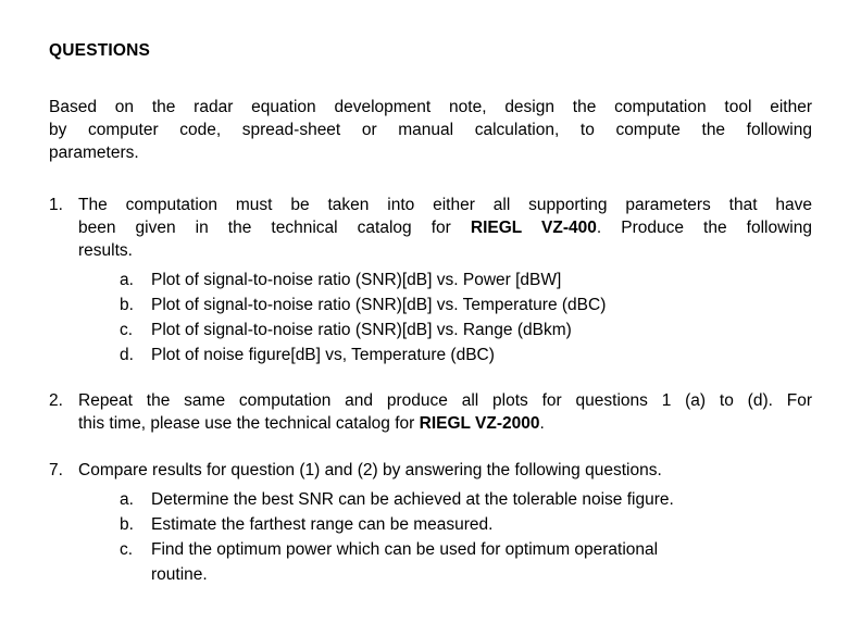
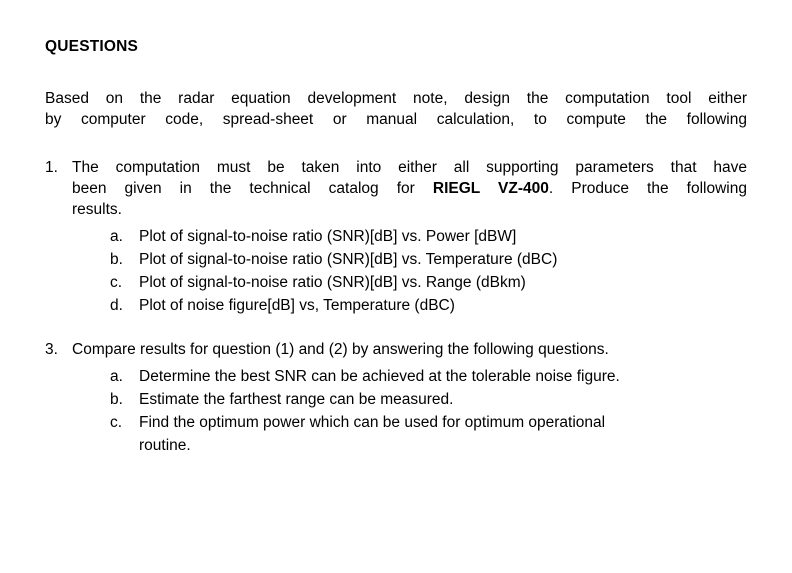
  QUESTIONS
  Based on the radar equation development note, design the computation tool either
  by computer code, spread-sheet or manual calculation, to compute the following
- parameters.
  1.
  The computation must be taken into either all supporting parameters that have
  been given in the technical catalog for RIEGL VZ-400. Produce the following
  results.
  a.
  Plot of signal-to-noise ratio (SNR)[dB] vs. Power [dBW]
  b.
  Plot of signal-to-noise ratio (SNR)[dB] vs. Temperature (dBC)
  c.
  Plot of signal-to-noise ratio (SNR)[dB] vs. Range (dBkm)
  d.
  Plot of noise figure[dB] vs, Temperature (dBC)
- 2.
- Repeat the same computation and produce all plots for questions 1 (a) to (d). For
- this time, please use the technical catalog for RIEGL VZ-2000.
- 7.
+ 3.
  Compare results for question (1) and (2) by answering the following questions.
  a.
  Determine the best SNR can be achieved at the tolerable noise figure.
  b.
  Estimate the farthest range can be measured.
  c.
  Find the optimum power which can be used for optimum operational
  routine.
